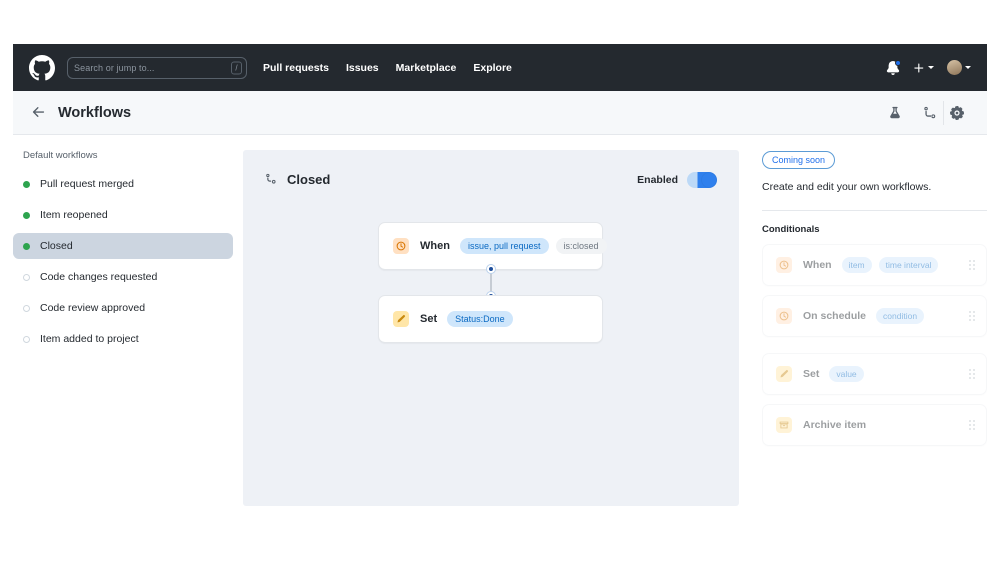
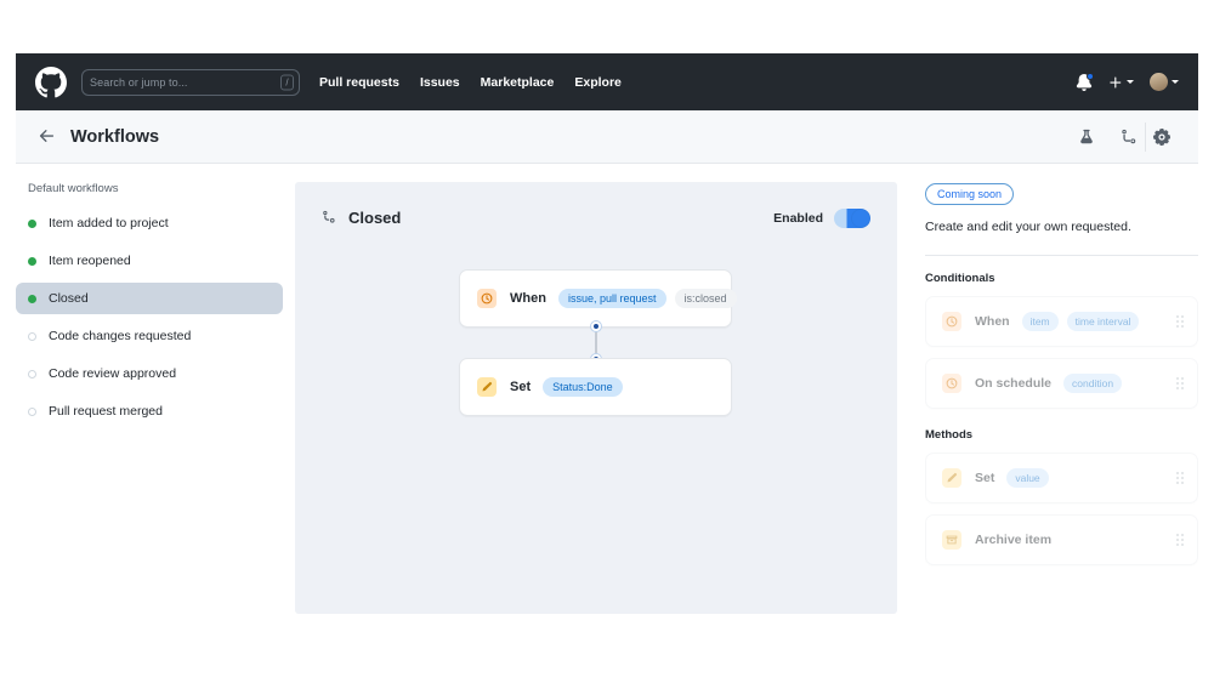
  Search or jump to...
  /
  Pull requests
  Issues
  Marketplace
  Explore
  Workflows
  Default workflows
- Pull request merged
+ Item added to project
  Item reopened
  Closed
  Code changes requested
  Code review approved
- Item added to project
+ Pull request merged
  Closed
  Enabled
  When
  issue, pull request
  is:closed
  Set
  Status:Done
  Coming soon
- Create and edit your own workflows.
+ Create and edit your own requested.
  Conditionals
  When
  item
  time interval
  On schedule
  condition
+ Methods
  Set
  value
  Archive item
